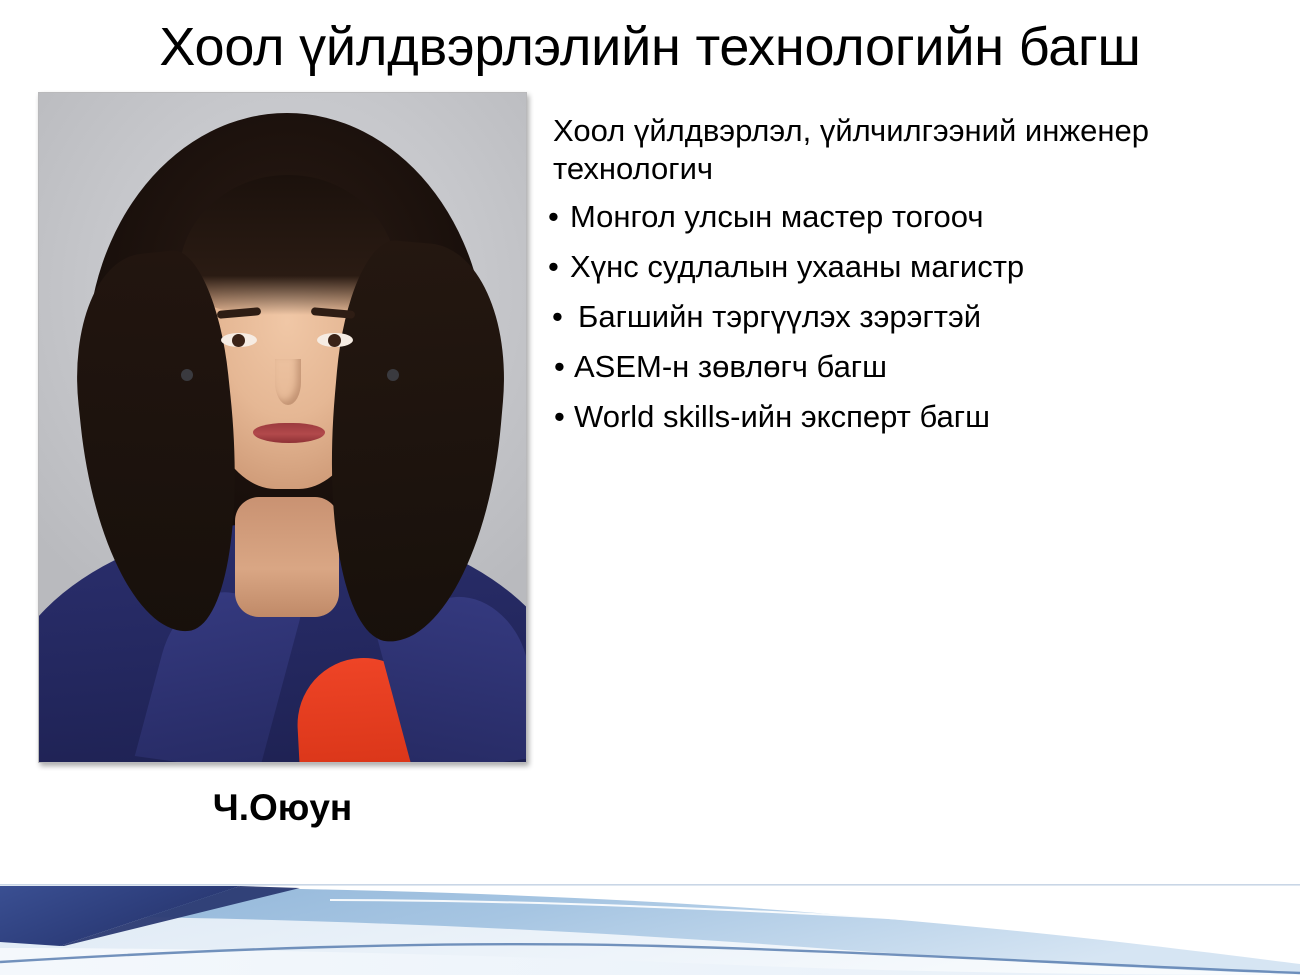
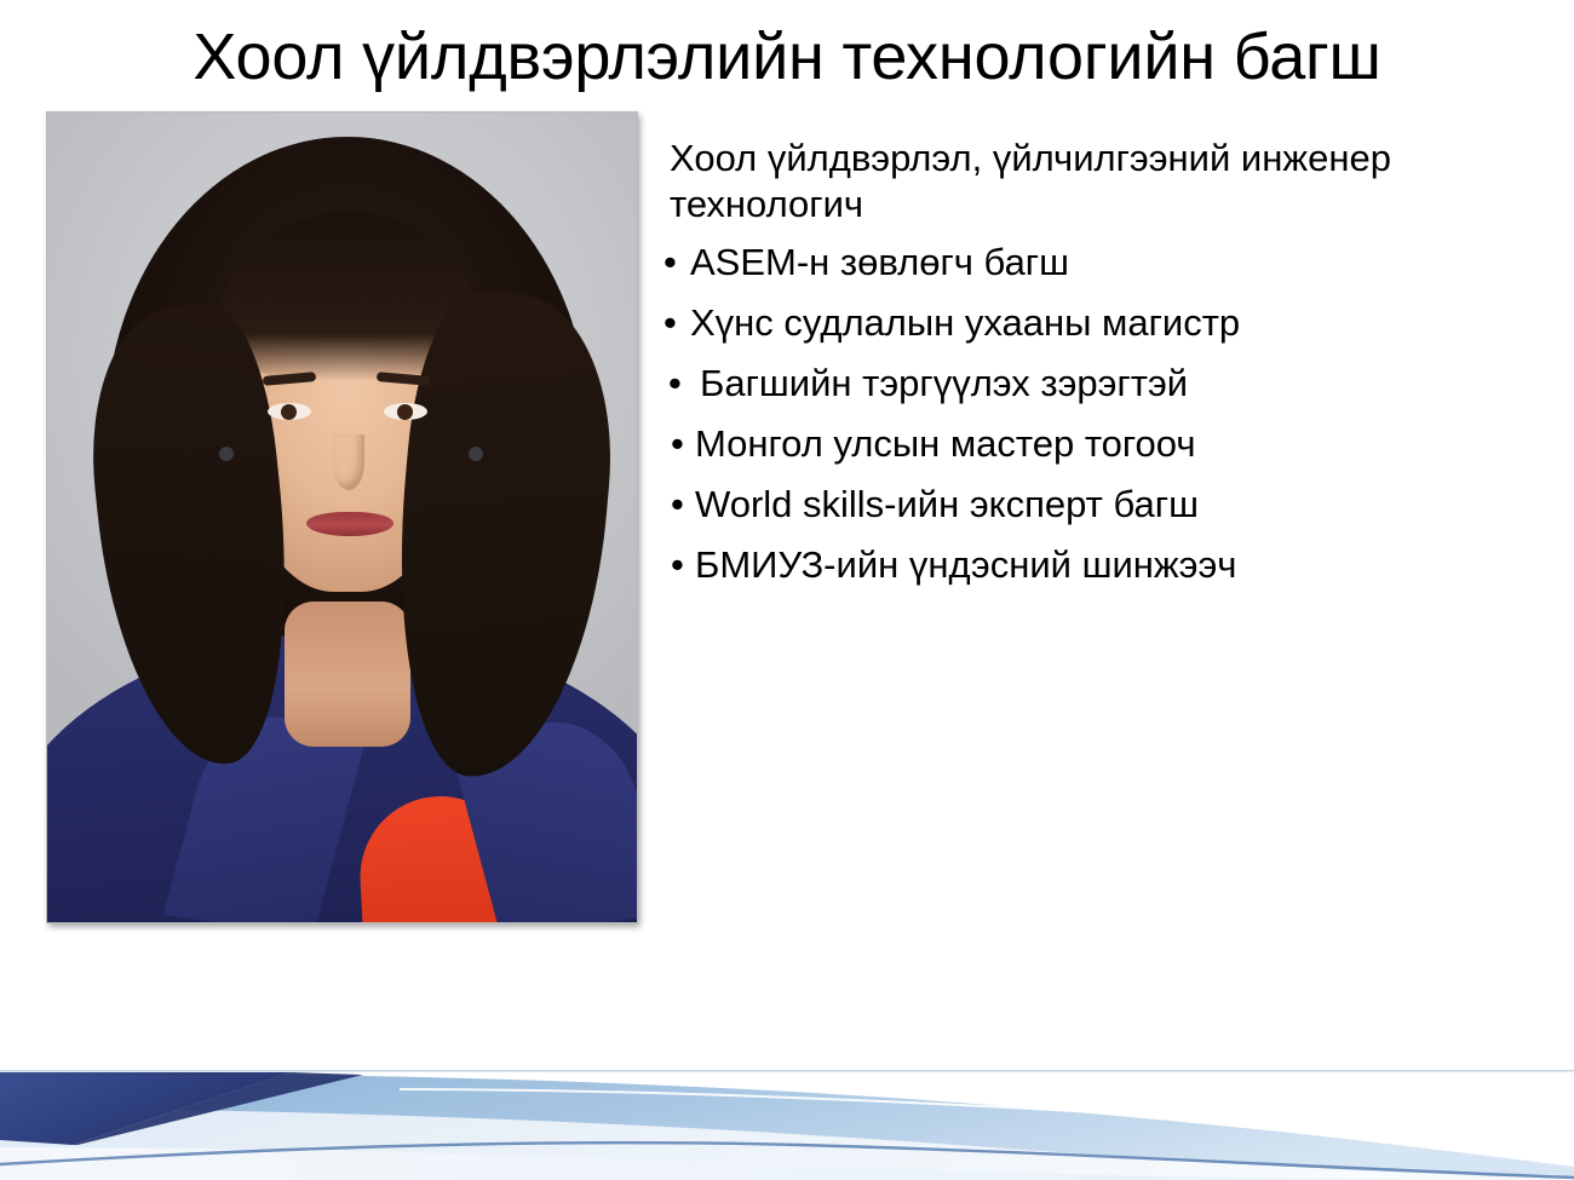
  Хоол үйлдвэрлэлийн технологийн багш
- Ч.Оюун
  Хоол үйлдвэрлэл, үйлчилгээний инженер технологич
- Монгол улсын мастер тогооч
+ ASEM-н зөвлөгч багш
  Хүнс судлалын ухааны магистр
  Багшийн тэргүүлэх зэрэгтэй
- ASEM-н зөвлөгч багш
+ Монгол улсын мастер тогооч
  World skills-ийн эксперт багш
+ БМИУЗ-ийн үндэсний шинжээч
